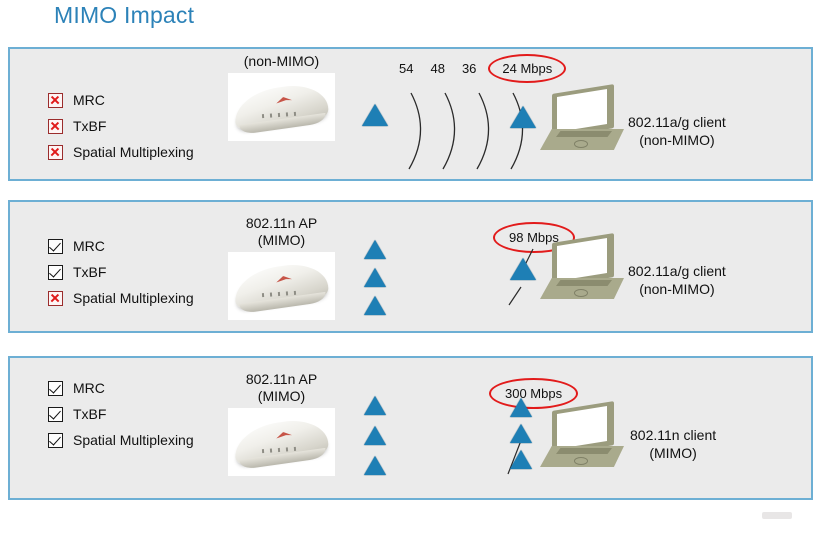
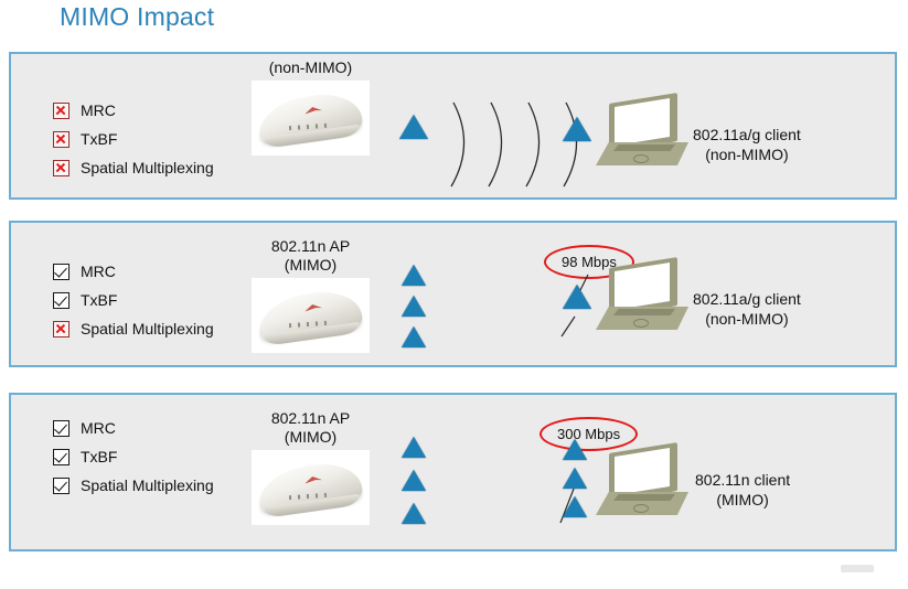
  MIMO Impact
  MRC
  TxBF
  Spatial Multiplexing
  (non-MIMO)
- 54
- 48
- 36
- 24 Mbps
  802.11a/g client
  (non-MIMO)
  MRC
  TxBF
  Spatial Multiplexing
  802.11n AP
  (MIMO)
  98 Mbps
  802.11a/g client
  (non-MIMO)
  MRC
  TxBF
  Spatial Multiplexing
  802.11n AP
  (MIMO)
  300 Mbps
  802.11n client
  (MIMO)
